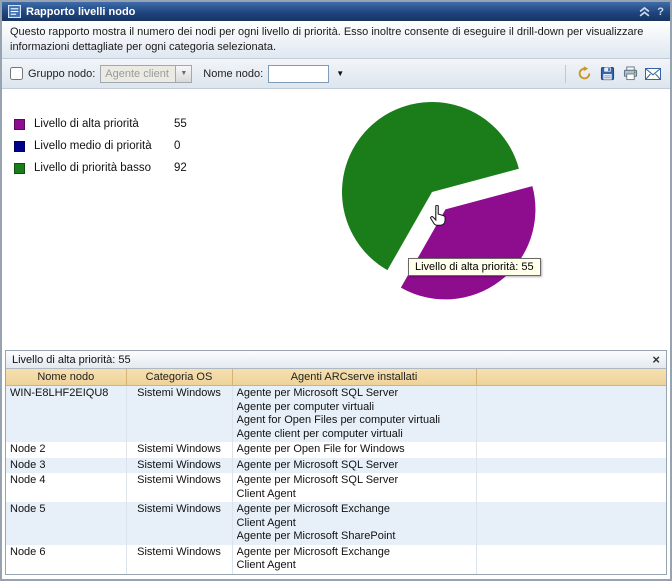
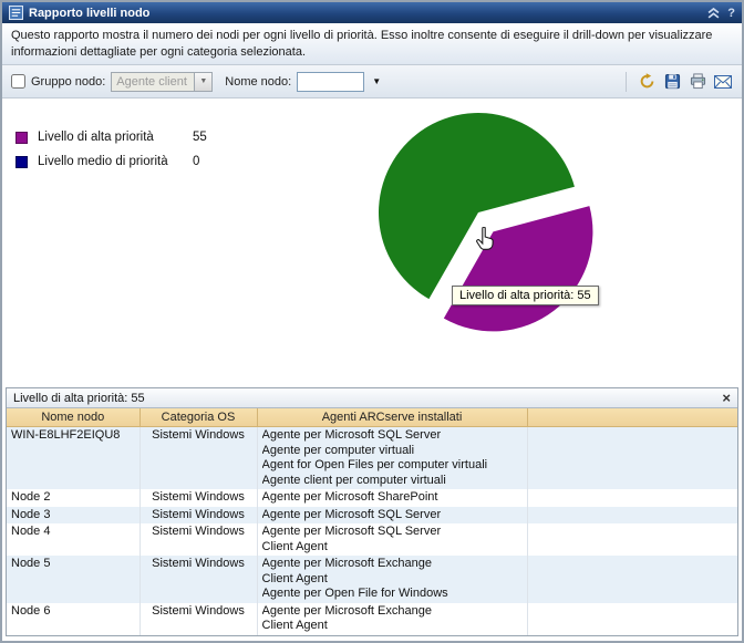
  Rapporto livelli nodo
  ?
  Questo rapporto mostra il numero dei nodi per ogni livello di priorità. Esso inoltre consente di eseguire il drill-down per visualizzare informazioni dettagliate per ogni categoria selezionata.
  Gruppo nodo:
  Agente client
  Nome nodo:
  ▼
  Livello di alta priorità
  55
  Livello medio di priorità
  0
- Livello di priorità basso
- 92
  Livello di alta priorità: 55
  Livello di alta priorità: 55
  ×
  Nome nodo	Categoria OS	Agenti ARCserve installati
  WIN-E8LHF2EIQU8	Sistemi Windows	Agente per Microsoft SQL ServerAgente per computer virtualiAgent for Open Files per computer virtualiAgente client per computer virtuali
- Node 2	Sistemi Windows	Agente per Open File for Windows
+ Node 2	Sistemi Windows	Agente per Microsoft SharePoint
  Node 3	Sistemi Windows	Agente per Microsoft SQL Server
  Node 4	Sistemi Windows	Agente per Microsoft SQL ServerClient Agent
- Node 5	Sistemi Windows	Agente per Microsoft ExchangeClient AgentAgente per Microsoft SharePoint
+ Node 5	Sistemi Windows	Agente per Microsoft ExchangeClient AgentAgente per Open File for Windows
  Node 6	Sistemi Windows	Agente per Microsoft ExchangeClient Agent
